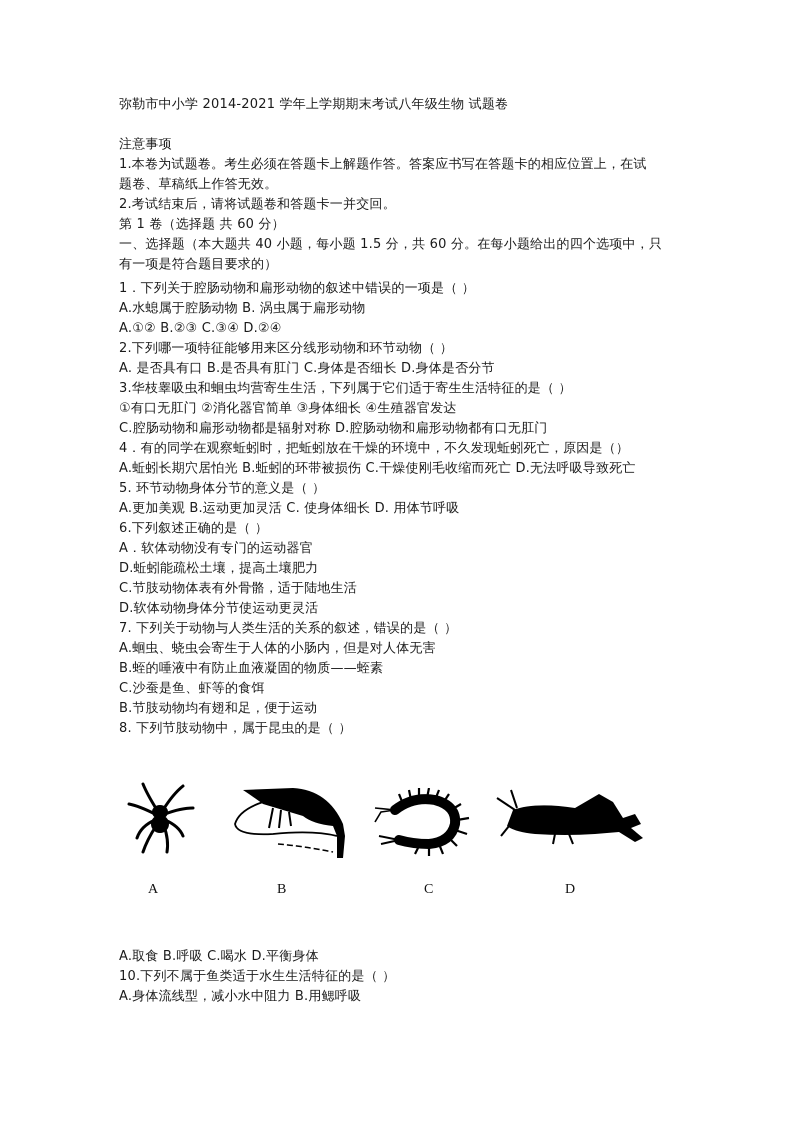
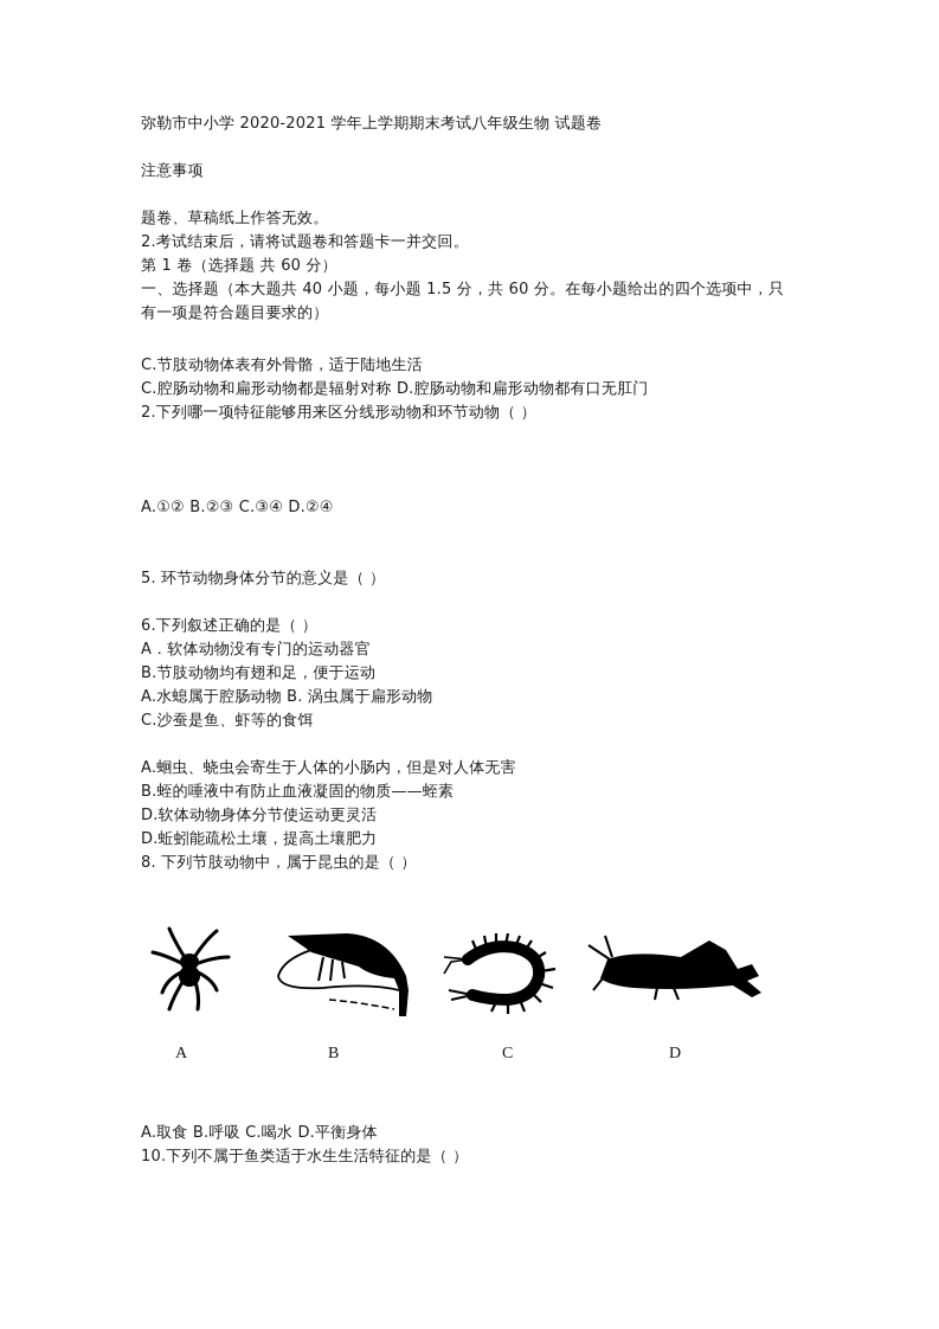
- 弥勒市中小学 2014-2021 学年上学期期末考试八年级生物 试题卷
+ 弥勒市中小学 2020-2021 学年上学期期末考试八年级生物 试题卷
  注意事项
- 1.本卷为试题卷。考生必须在答题卡上解题作答。答案应书写在答题卡的相应位置上，在试
  题卷、草稿纸上作答无效。
  2.考试结束后，请将试题卷和答题卡一并交回。
  第 1 卷（选择题 共 60 分）
  一、选择题（本大题共 40 小题，每小题 1.5 分，共 60 分。在每小题给出的四个选项中，只
  有一项是符合题目要求的）
- 1．下列关于腔肠动物和扁形动物的叙述中错误的一项是（ ）
- A.水螅属于腔肠动物 B. 涡虫属于扁形动物
+ C.节肢动物体表有外骨骼，适于陆地生活
- A.①② B.②③ C.③④ D.②④
+ C.腔肠动物和扁形动物都是辐射对称 D.腔肠动物和扁形动物都有口无肛门
  2.下列哪一项特征能够用来区分线形动物和环节动物（ ）
- A. 是否具有口 B.是否具有肛门 C.身体是否细长 D.身体是否分节
- 3.华枝睾吸虫和蛔虫均营寄生生活，下列属于它们适于寄生生活特征的是（ ）
- ①有口无肛门 ②消化器官简单 ③身体细长 ④生殖器官发达
- C.腔肠动物和扁形动物都是辐射对称 D.腔肠动物和扁形动物都有口无肛门
+ A.①② B.②③ C.③④ D.②④
- 4．有的同学在观察蚯蚓时，把蚯蚓放在干燥的环境中，不久发现蚯蚓死亡，原因是（）
- A.蚯蚓长期穴居怕光 B.蚯蚓的环带被损伤 C.干燥使刚毛收缩而死亡 D.无法呼吸导致死亡
  5. 环节动物身体分节的意义是（ ）
- A.更加美观 B.运动更加灵活 C. 使身体细长 D. 用体节呼吸
  6.下列叙述正确的是（ ）
  A．软体动物没有专门的运动器官
- D.蚯蚓能疏松土壤，提高土壤肥力
+ B.节肢动物均有翅和足，便于运动
- C.节肢动物体表有外骨骼，适于陆地生活
+ A.水螅属于腔肠动物 B. 涡虫属于扁形动物
- D.软体动物身体分节使运动更灵活
+ C.沙蚕是鱼、虾等的食饵
- 7. 下列关于动物与人类生活的关系的叙述，错误的是（ ）
  A.蛔虫、蛲虫会寄生于人体的小肠内，但是对人体无害
  B.蛭的唾液中有防止血液凝固的物质——蛭素
- C.沙蚕是鱼、虾等的食饵
+ D.软体动物身体分节使运动更灵活
- B.节肢动物均有翅和足，便于运动
+ D.蚯蚓能疏松土壤，提高土壤肥力
  8. 下列节肢动物中，属于昆虫的是（ ）
  A
  B
  C
  D
  A.取食 B.呼吸 C.喝水 D.平衡身体
  10.下列不属于鱼类适于水生生活特征的是（ ）
- A.身体流线型，减小水中阻力 B.用鳃呼吸
